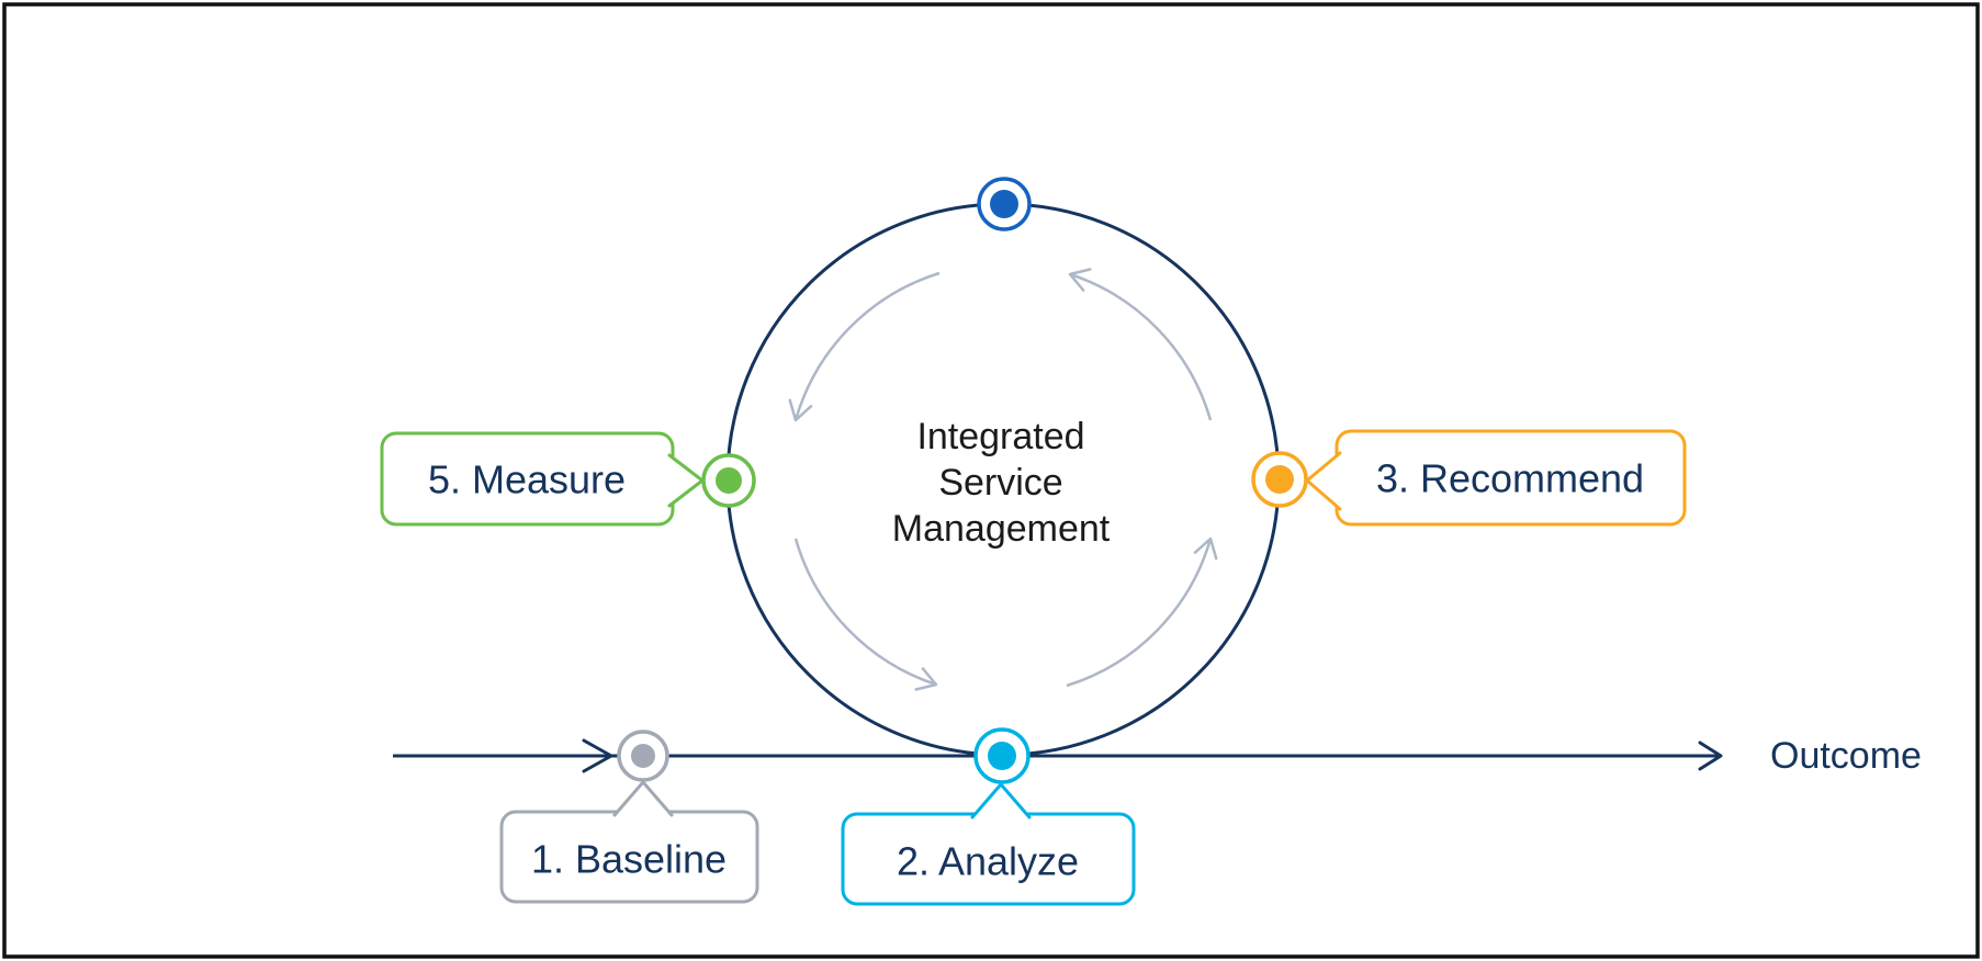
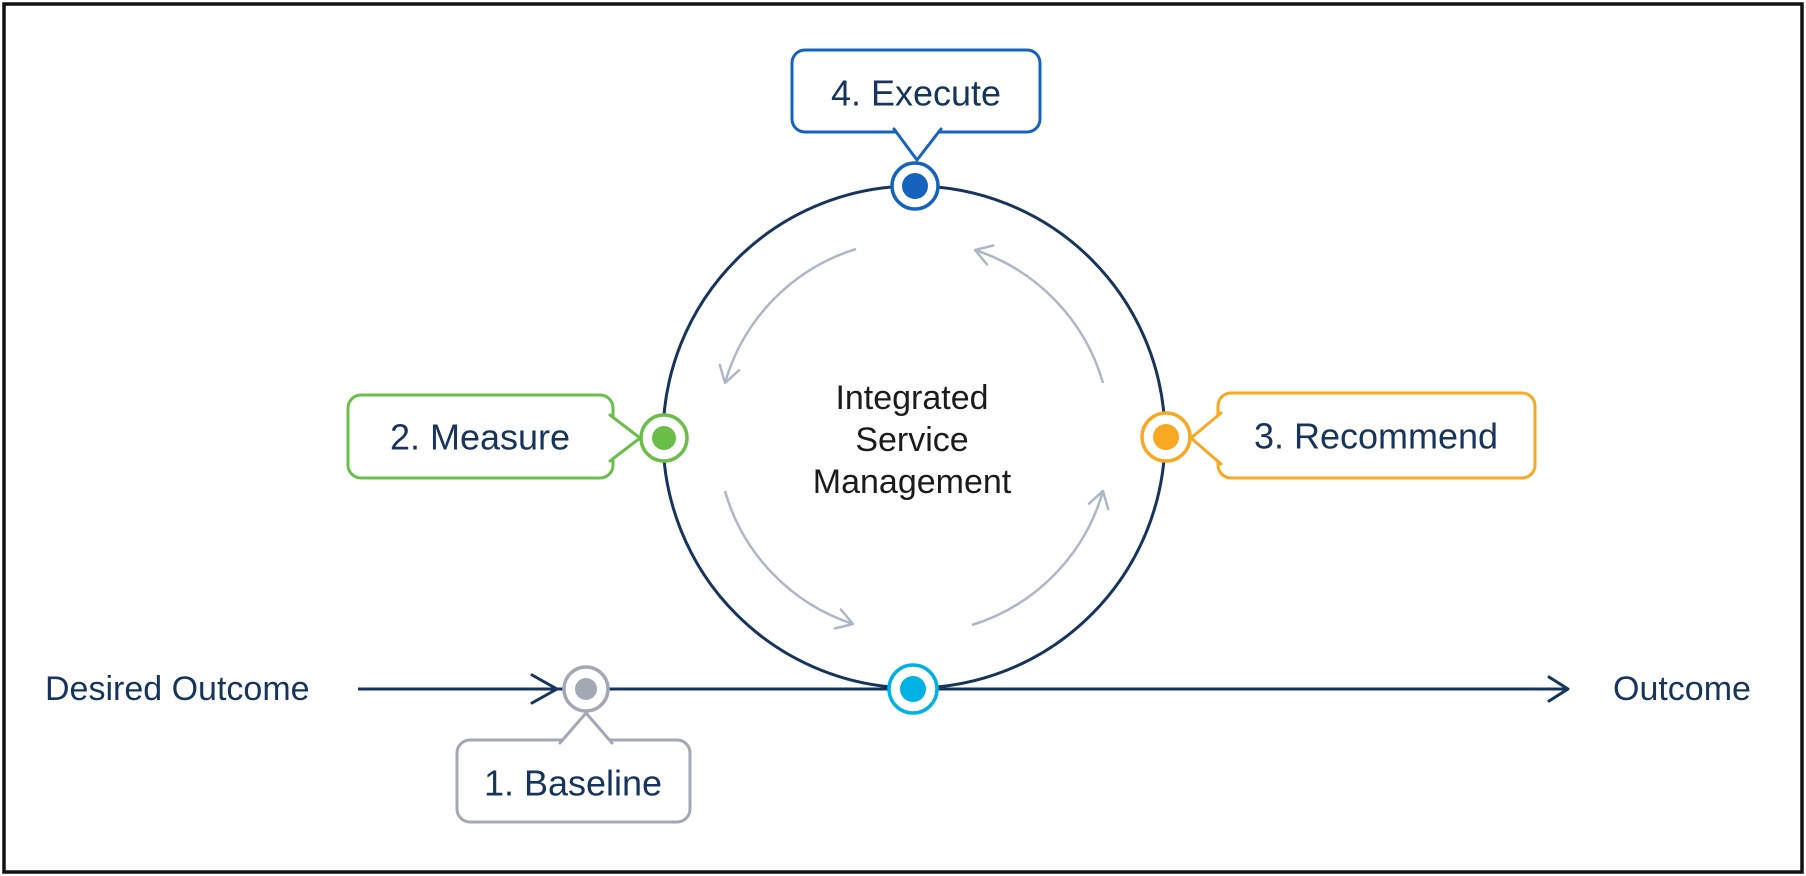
+ 4. Execute
- 5. Measure
+ 2. Measure
  3. Recommend
  1. Baseline
- 2. Analyze
  Integrated
  Service
  Management
+ Desired Outcome
  Outcome
